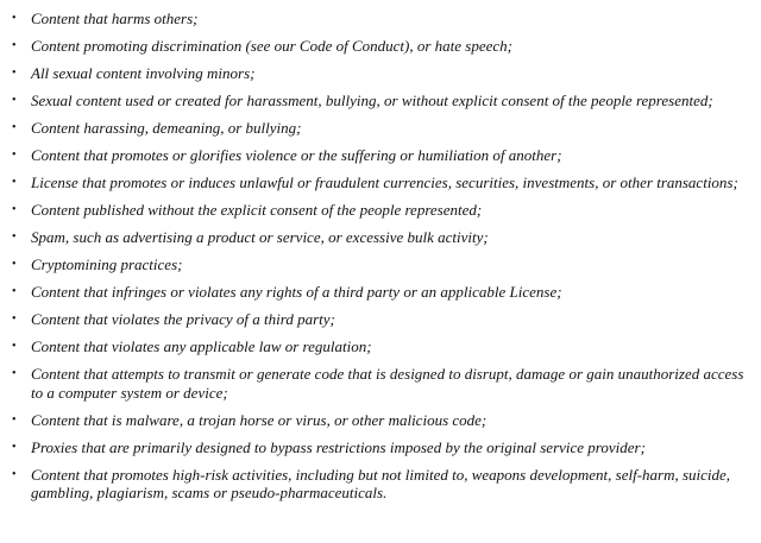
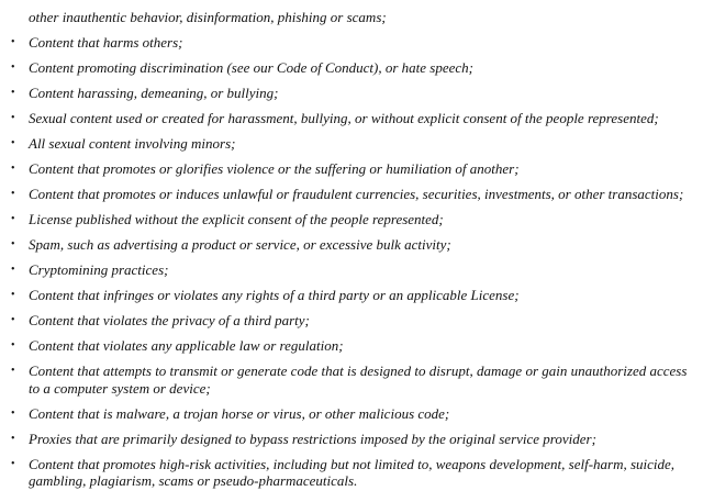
+ other inauthentic behavior, disinformation, phishing or scams;
  •
  Content that harms others;
  •
  Content promoting discrimination (see our Code of Conduct), or hate speech;
  •
- All sexual content involving minors;
+ Content harassing, demeaning, or bullying;
  •
  Sexual content used or created for harassment, bullying, or without explicit consent of the people represented;
  •
- Content harassing, demeaning, or bullying;
+ All sexual content involving minors;
  •
  Content that promotes or glorifies violence or the suffering or humiliation of another;
  •
- License that promotes or induces unlawful or fraudulent currencies, securities, investments, or other transactions;
+ Content that promotes or induces unlawful or fraudulent currencies, securities, investments, or other transactions;
  •
- Content published without the explicit consent of the people represented;
+ License published without the explicit consent of the people represented;
  •
  Spam, such as advertising a product or service, or excessive bulk activity;
  •
  Cryptomining practices;
  •
  Content that infringes or violates any rights of a third party or an applicable License;
  •
  Content that violates the privacy of a third party;
  •
  Content that violates any applicable law or regulation;
  •
  Content that attempts to transmit or generate code that is designed to disrupt, damage or gain unauthorized access to a computer system or device;
  •
  Content that is malware, a trojan horse or virus, or other malicious code;
  •
  Proxies that are primarily designed to bypass restrictions imposed by the original service provider;
  •
  Content that promotes high-risk activities, including but not limited to, weapons development, self-harm, suicide, gambling, plagiarism, scams or pseudo-pharmaceuticals.
